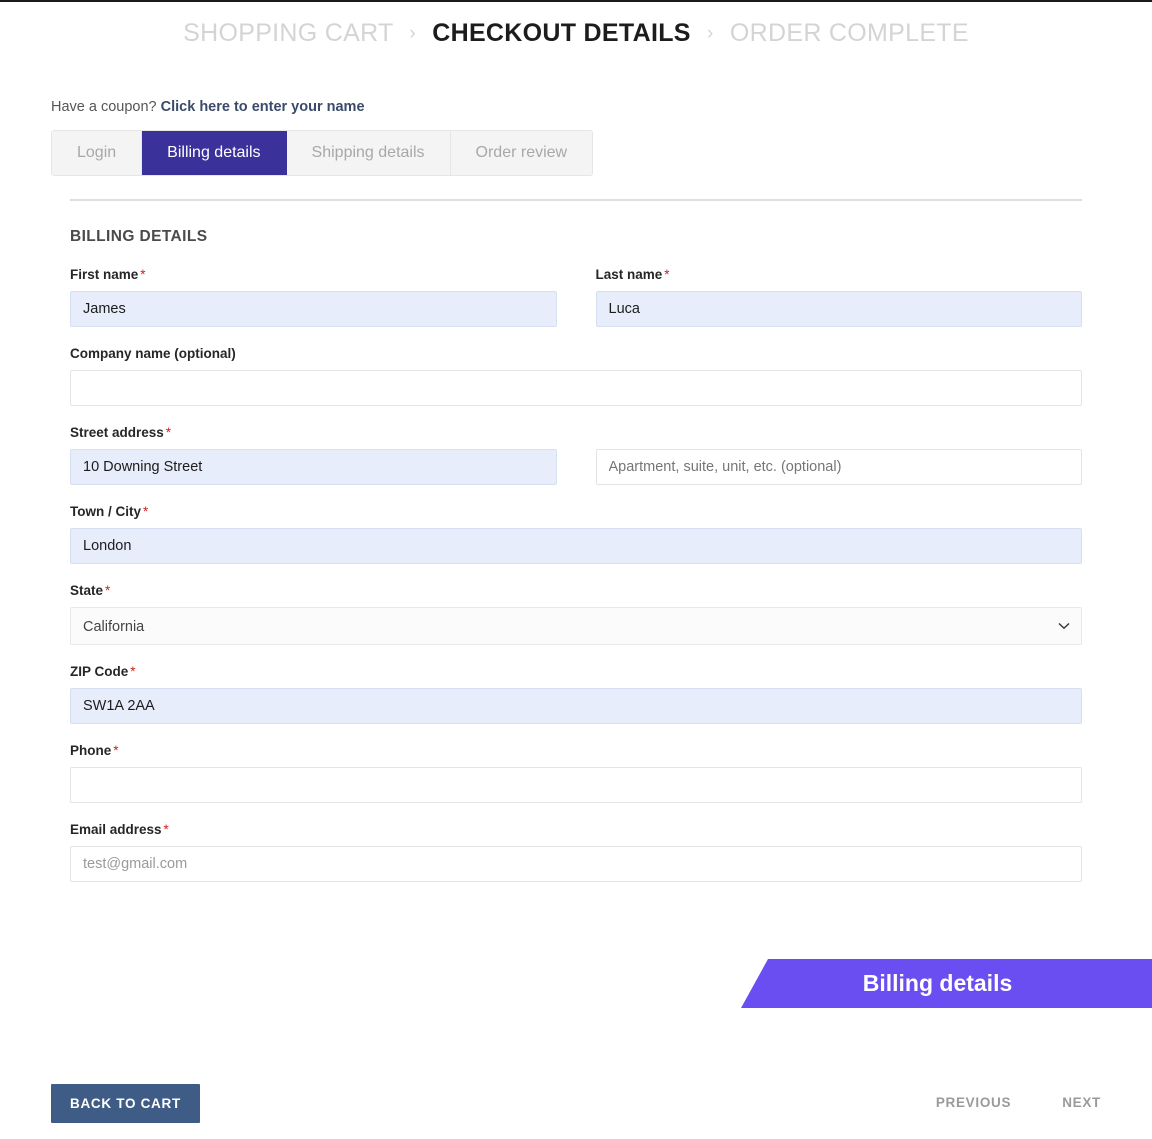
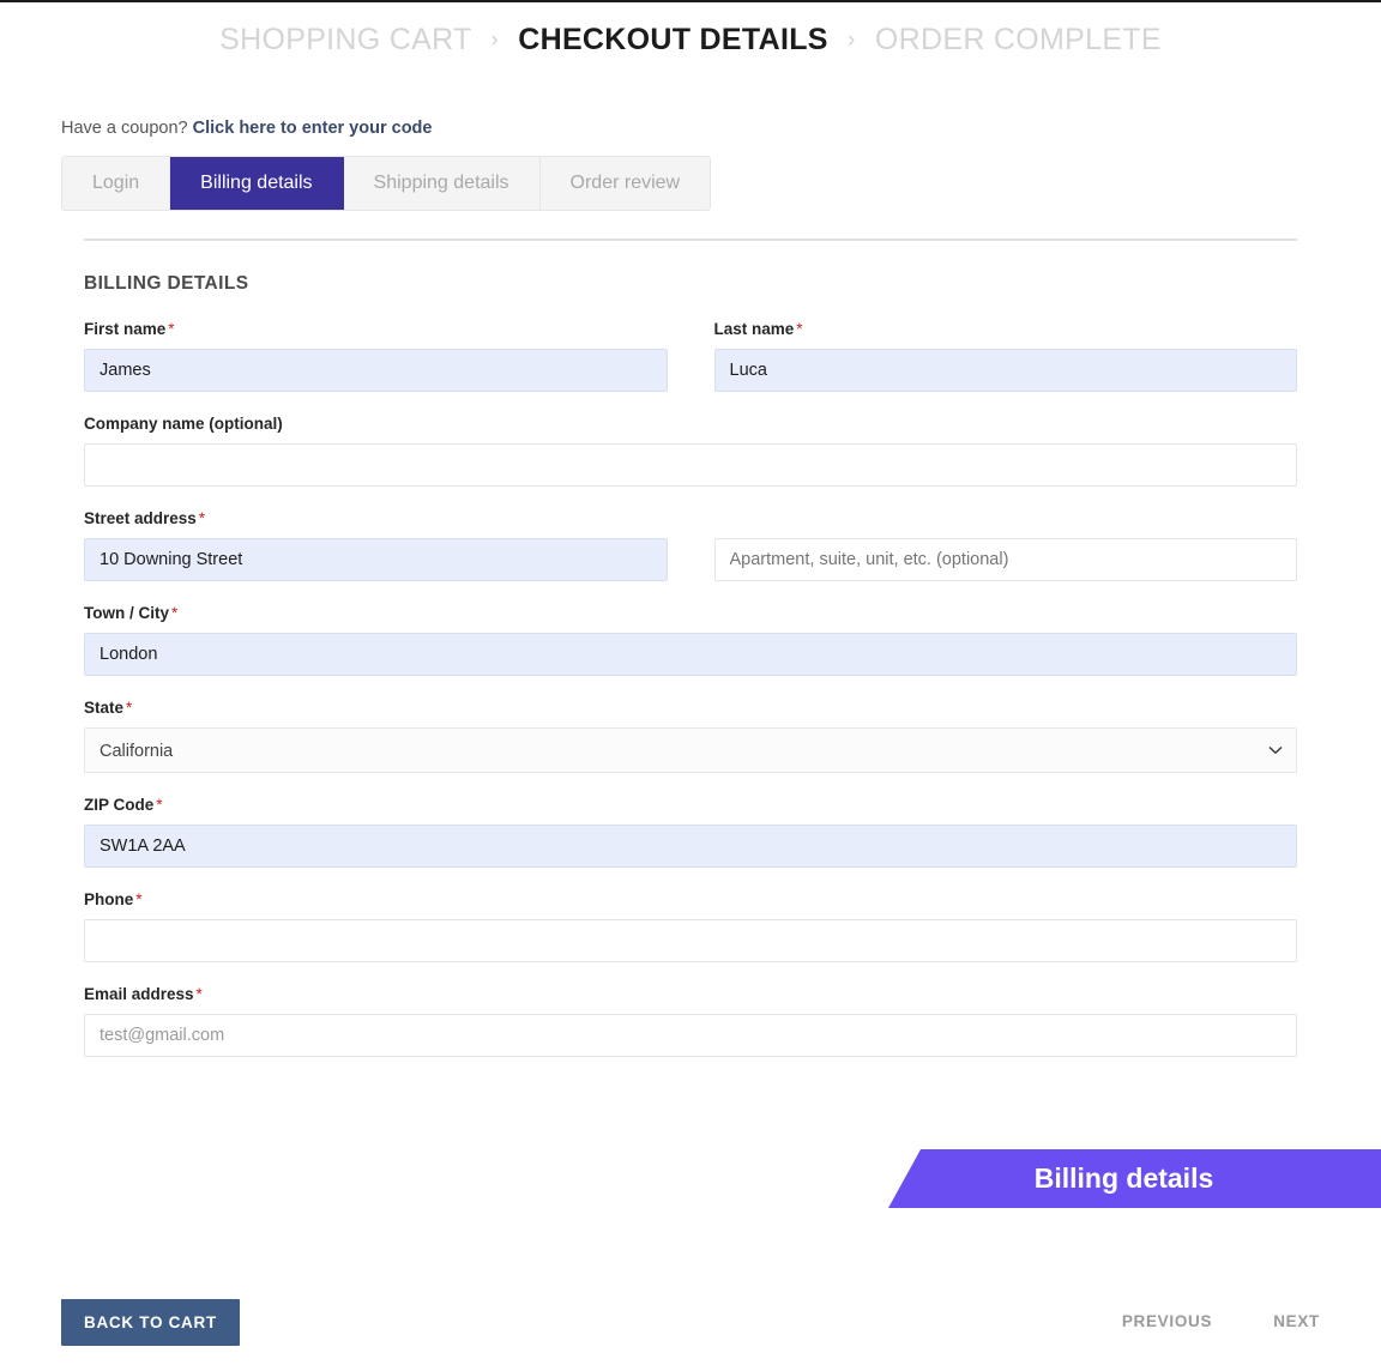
  SHOPPING CART › CHECKOUT DETAILS › ORDER COMPLETE
- Have a coupon? Click here to enter your name
+ Have a coupon? Click here to enter your code
  Login
  Billing details
  Shipping details
  Order review
  BILLING DETAILS
  First name *
  James
  Last name *
  Luca
  Company name (optional)
  Street address *
  10 Downing Street
  Apartment, suite, unit, etc. (optional)
  Town / City *
  London
  State *
  California
  ZIP Code *
  SW1A 2AA
  Phone *
  Email address *
  test@gmail.com
  Billing details
  BACK TO CART
  PREVIOUS
  NEXT
